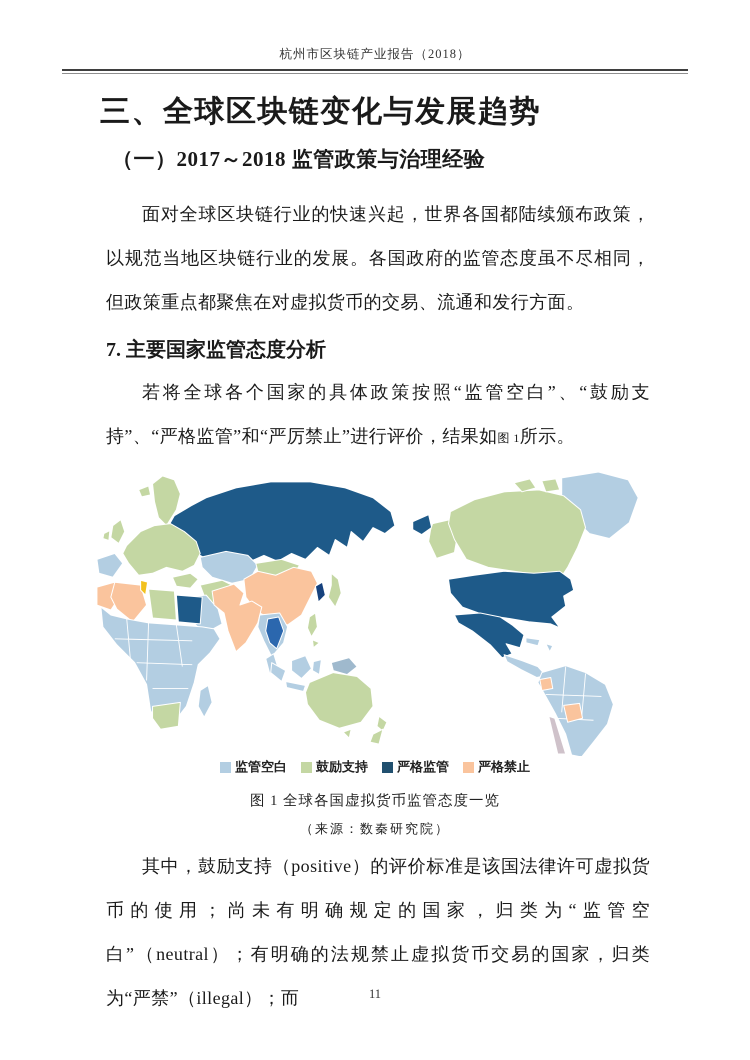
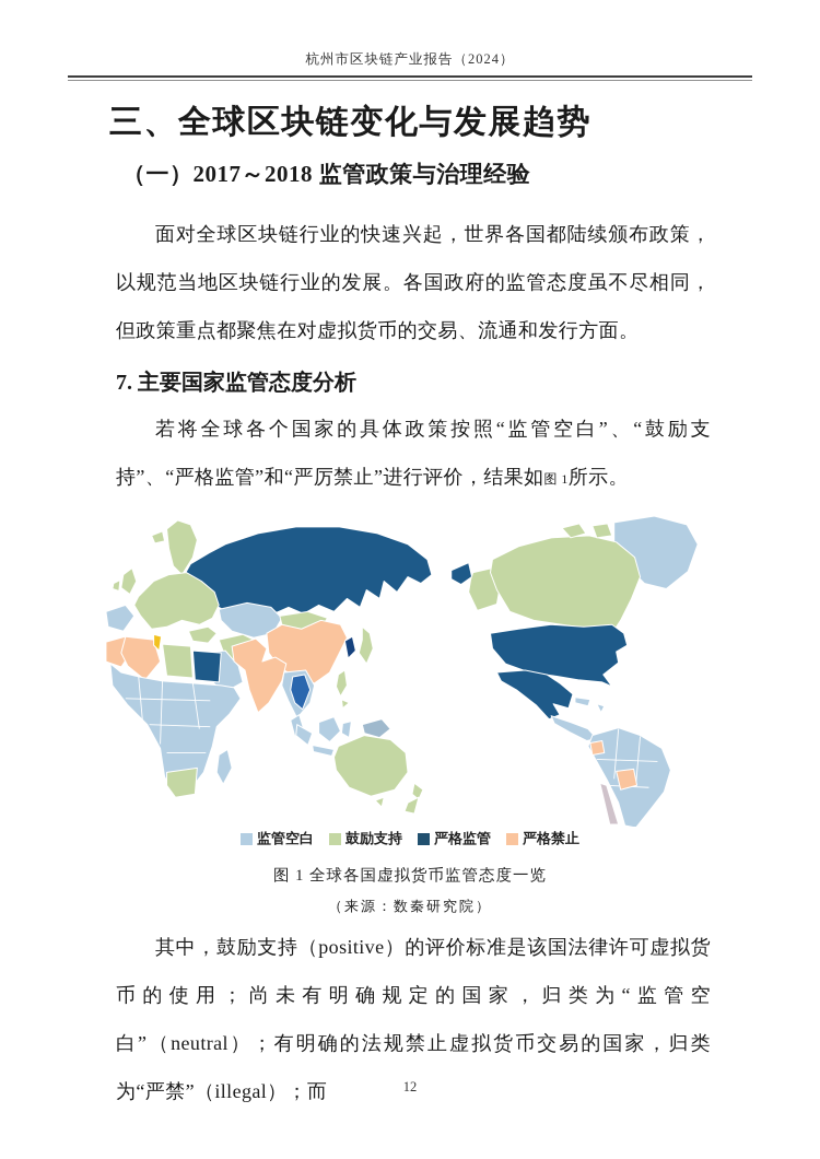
- 杭州市区块链产业报告（2018）
+ 杭州市区块链产业报告（2024）
  三、全球区块链变化与发展趋势
  （一）2017～2018 监管政策与治理经验
  面对全球区块链行业的快速兴起，世界各国都陆续颁布政策，以规范当地区块链行业的发展。各国政府的监管态度虽不尽相同，但政策重点都聚焦在对虚拟货币的交易、流通和发行方面。
  7. 主要国家监管态度分析
  若将全球各个国家的具体政策按照“监管空白”、“鼓励支持”、“严格监管”和“严厉禁止”进行评价，结果如图 1所示。
  监管空白
  鼓励支持
  严格监管
  严格禁止
  图 1 全球各国虚拟货币监管态度一览
  （来源：数秦研究院）
  其中，鼓励支持（positive）的评价标准是该国法律许可虚拟货币的使用；尚未有明确规定的国家，归类为“监管空白”（neutral）；有明确的法规禁止虚拟货币交易的国家，归类为“严禁”（illegal）；而
- 11
+ 12
